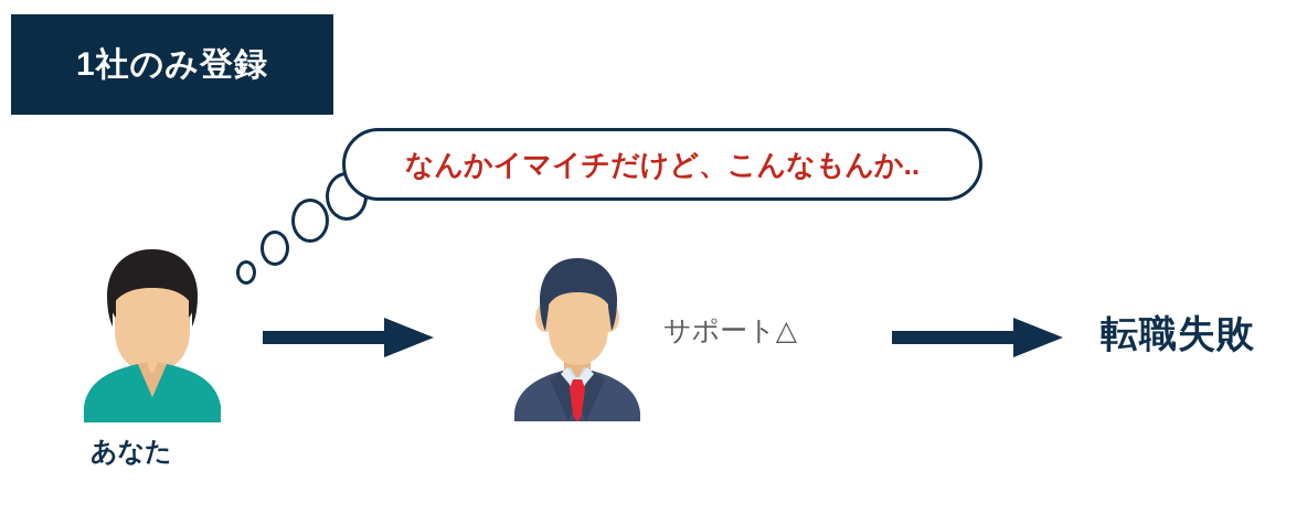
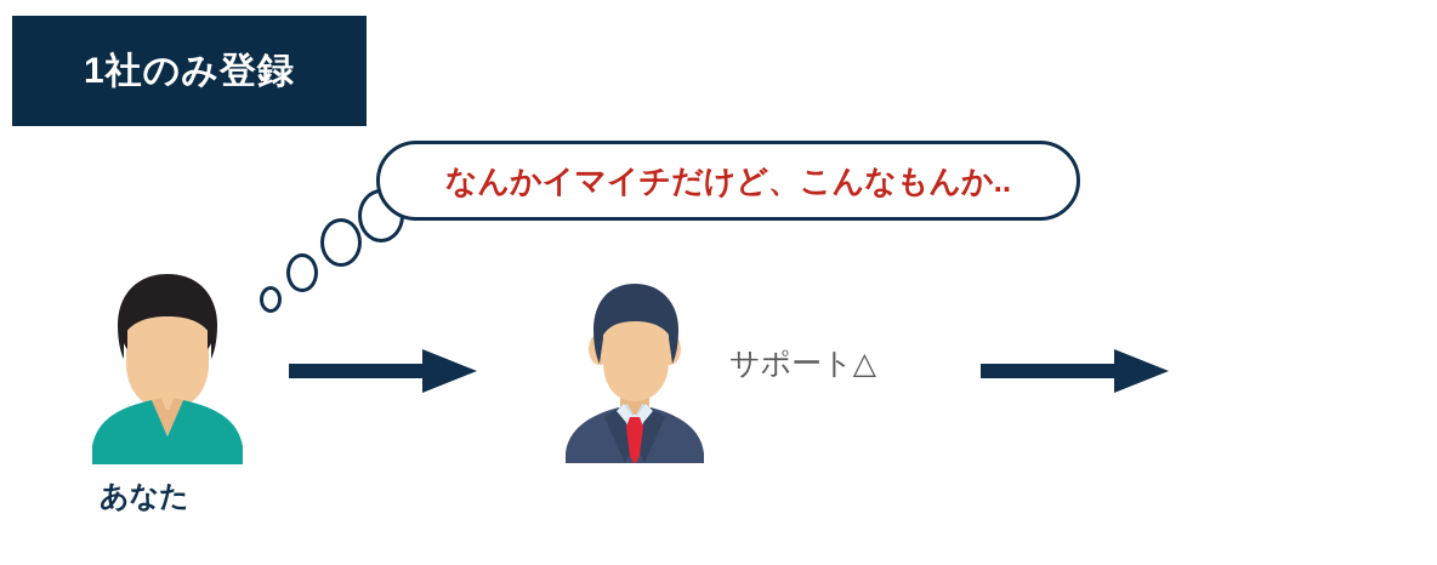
  1社のみ登録
  なんかイマイチだけど、こんなもんか..
  あなた
  サポート△
- 転職失敗
